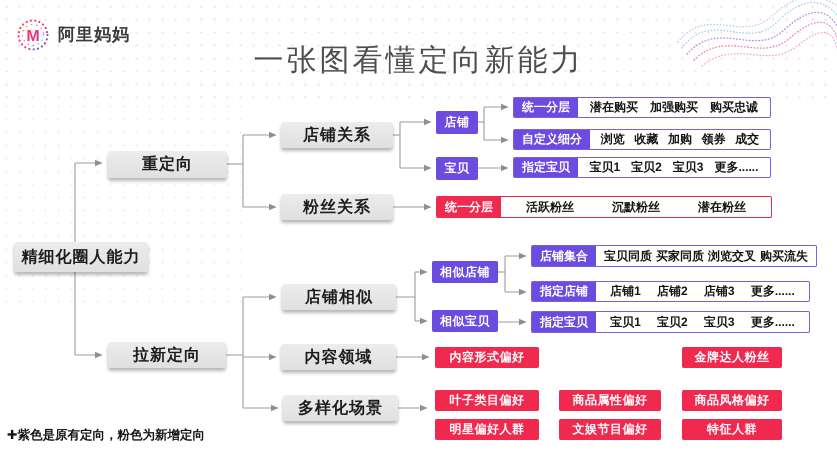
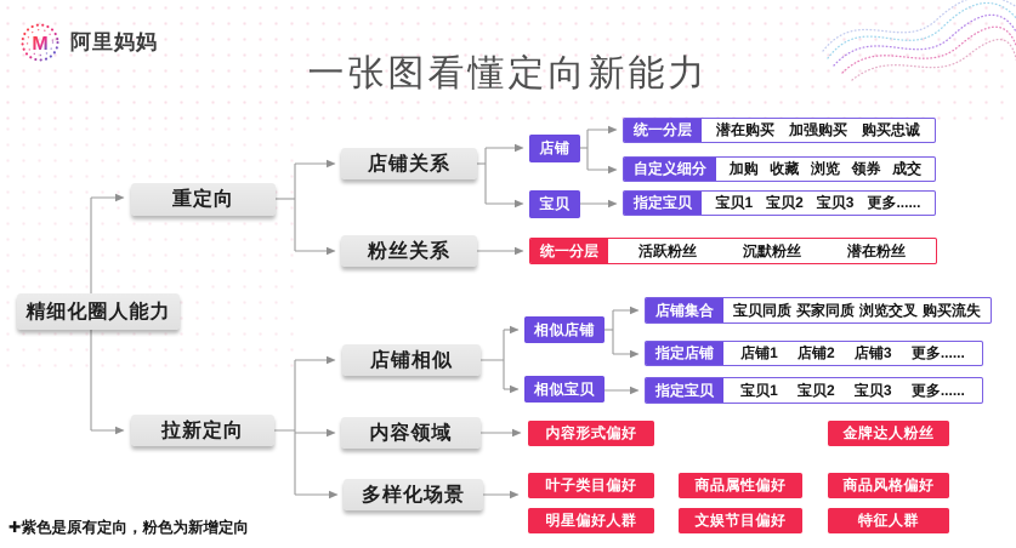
  M
  阿里妈妈
  一张图看懂定向新能力
  精细化圈人能力
  重定向
  拉新定向
  店铺关系
  粉丝关系
  店铺相似
  内容领域
  多样化场景
  店铺
  宝贝
  相似店铺
  相似宝贝
  统一分层
  潜在购买
  加强购买
  购买忠诚
  自定义细分
- 浏览
+ 加购
  收藏
- 加购
+ 浏览
  领券
  成交
  指定宝贝
  宝贝1
  宝贝2
  宝贝3
  更多......
  统一分层
  活跃粉丝
  沉默粉丝
  潜在粉丝
  店铺集合
  宝贝同质
  买家同质
  浏览交叉
  购买流失
  指定店铺
  店铺1
  店铺2
  店铺3
  更多......
  指定宝贝
  宝贝1
  宝贝2
  宝贝3
  更多......
  内容形式偏好
  金牌达人粉丝
  叶子类目偏好
  商品属性偏好
  商品风格偏好
  明星偏好人群
  文娱节目偏好
  特征人群
  ✚紫色是原有定向，粉色为新增定向
